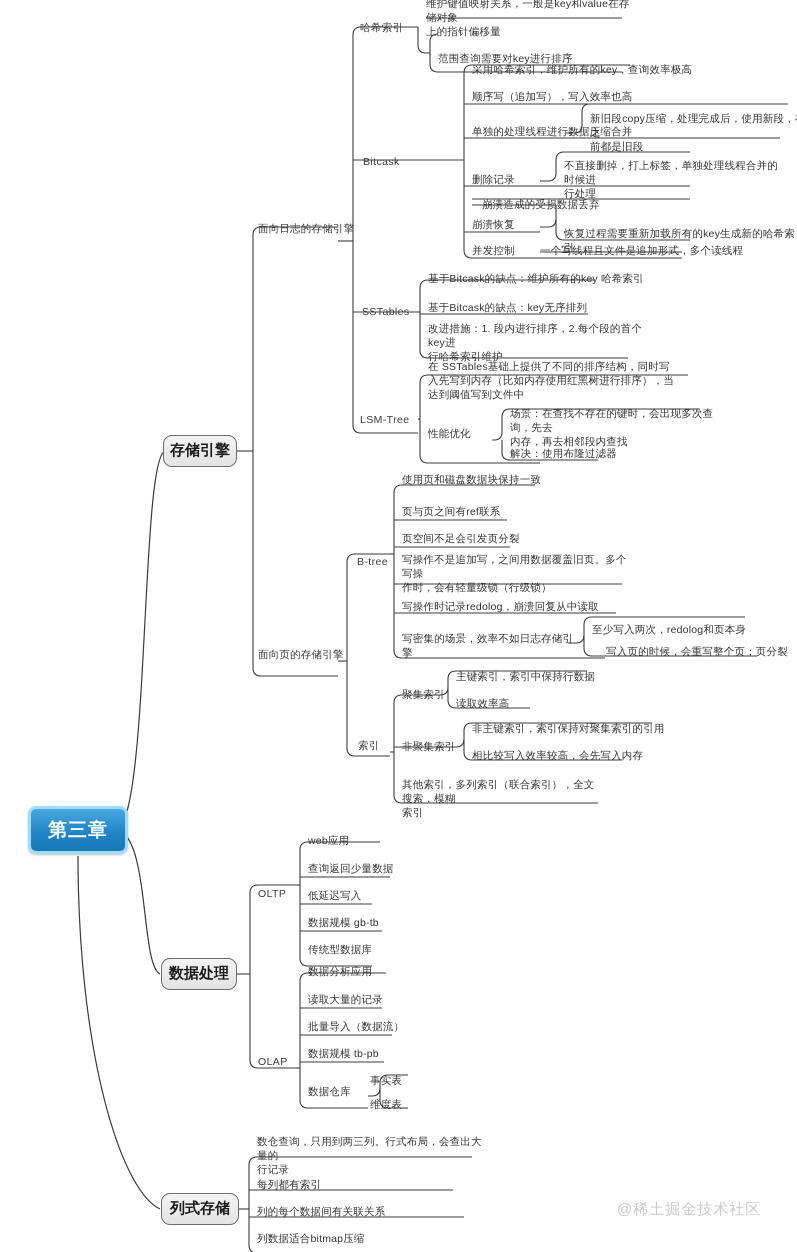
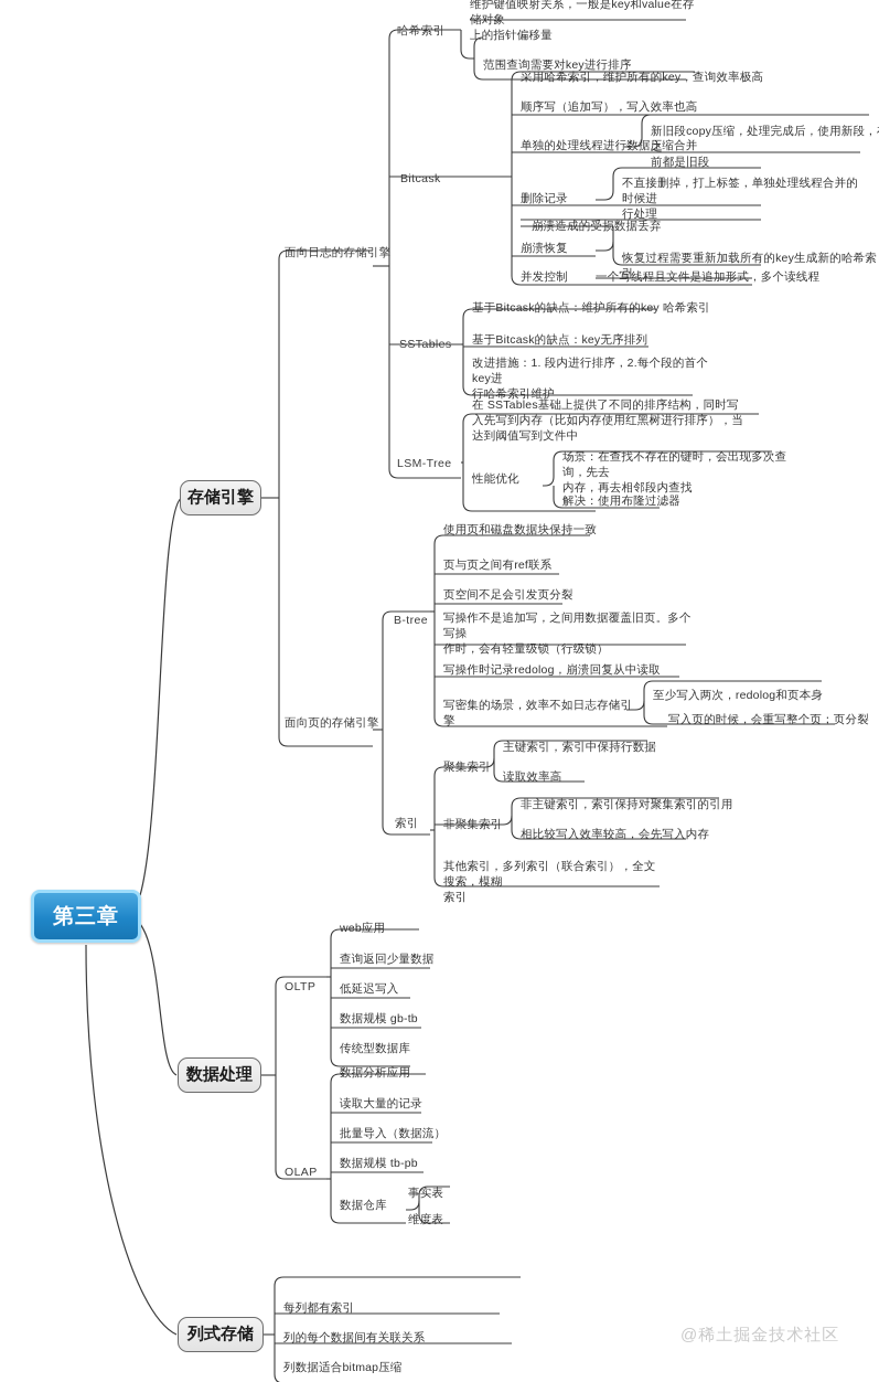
  第三章
  存储引擎
  数据处理
  列式存储
  面向日志的存储引擎
  面向页的存储引擎
  哈希索引
  Bitcask
  SSTables
  LSM-Tree
  B-tree
  索引
  OLTP
  OLAP
  维护键值映射关系，一般是key和value在存储对象
  上的指针偏移量
  范围查询需要对key进行排序
  采用哈希索引，维护所有的key，查询效率极高
  顺序写（追加写），写入效率也高
  单独的处理线程进行数据压缩合并
  新旧段copy压缩，处理完成后，使用新段，之
  前都是旧段
  删除记录
  不直接删掉，打上标签，单独处理线程合并的时候进
  行处理
  崩溃恢复
  崩溃造成的受损数据丢弃
  恢复过程需要重新加载所有的key生成新的哈希索引
  并发控制
  一个写线程且文件是追加形式，多个读线程
  基于Bitcask的缺点：维护所有的key 哈希索引
  基于Bitcask的缺点：key无序排列
  改进措施：1. 段内进行排序，2.每个段的首个key进
  行哈希索引维护
  在 SSTables基础上提供了不同的排序结构，同时写
  入先写到内存（比如内存使用红黑树进行排序），当
  达到阈值写到文件中
  性能优化
  场景：在查找不存在的键时，会出现多次查询，先去
  内存，再去相邻段内查找
  解决：使用布隆过滤器
  使用页和磁盘数据块保持一致
  页与页之间有ref联系
  页空间不足会引发页分裂
  写操作不是追加写，之间用数据覆盖旧页。多个写操
  作时，会有轻量级锁（行级锁）
  写操作时记录redolog，崩溃回复从中读取
  写密集的场景，效率不如日志存储引擎
  至少写入两次，redolog和页本身
  写入页的时候，会重写整个页；页分裂
  聚集索引
  主键索引，索引中保持行数据
  读取效率高
  非聚集索引
  非主键索引，索引保持对聚集索引的引用
  相比较写入效率较高，会先写入内存
  其他索引，多列索引（联合索引），全文搜索，模糊
  索引
  web应用
  查询返回少量数据
  低延迟写入
  数据规模 gb-tb
  传统型数据库
  数据分析应用
  读取大量的记录
  批量导入（数据流）
  数据规模 tb-pb
  数据仓库
  事实表
  维度表
- 数仓查询，只用到两三列。行式布局，会查出大量的
- 行记录
  每列都有索引
  列的每个数据间有关联关系
  列数据适合bitmap压缩
  @稀土掘金技术社区
